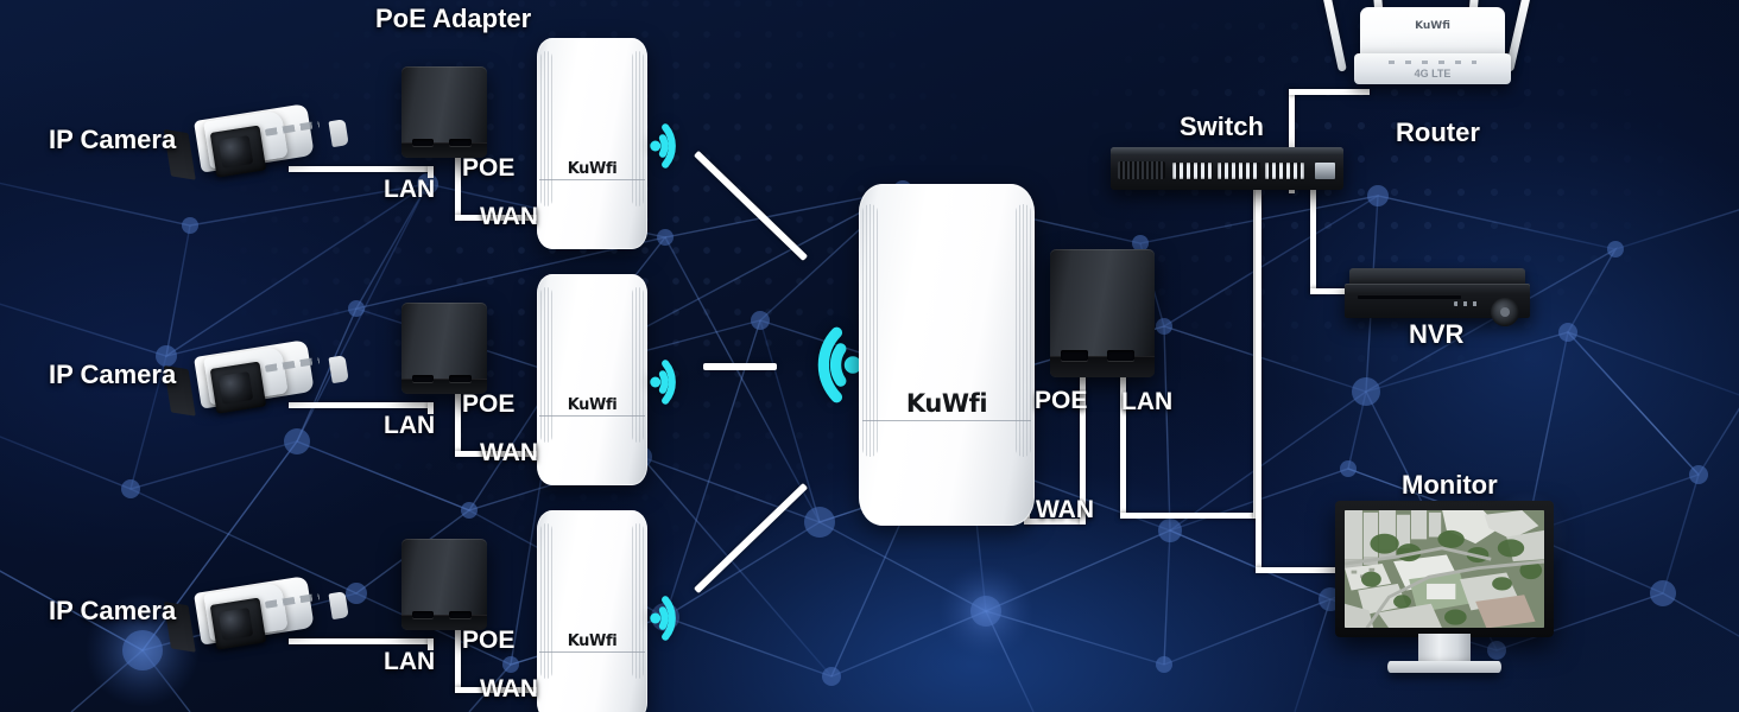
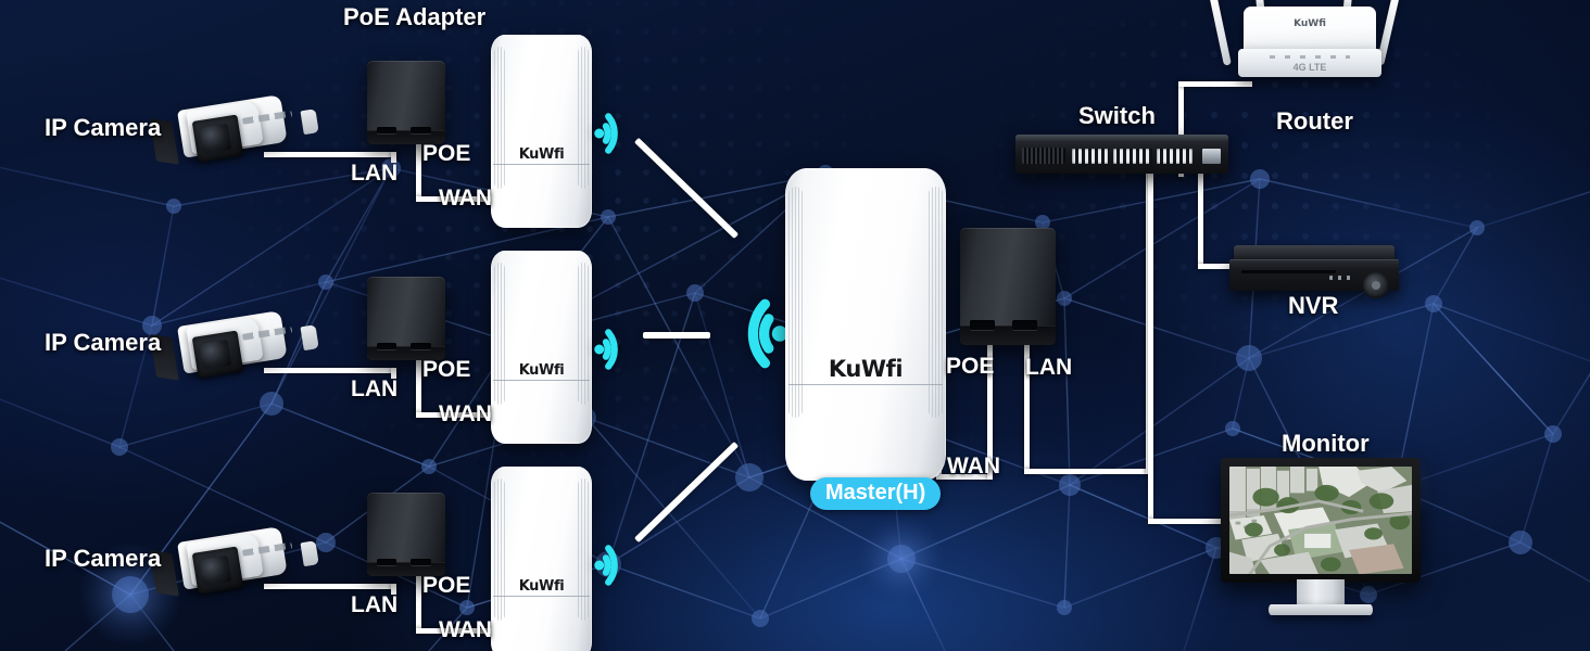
  KuWfi
  KuWfi
  KuWfi
  KuWfi
+ Master(H)
  KuWfi
  4G LTE
  PoE Adapter
  IP Camera
  IP Camera
  IP Camera
  LAN
  POE
  WAN
  LAN
  POE
  WAN
  LAN
  POE
  WAN
  POE
  LAN
  WAN
  Switch
  Router
  NVR
  Monitor
